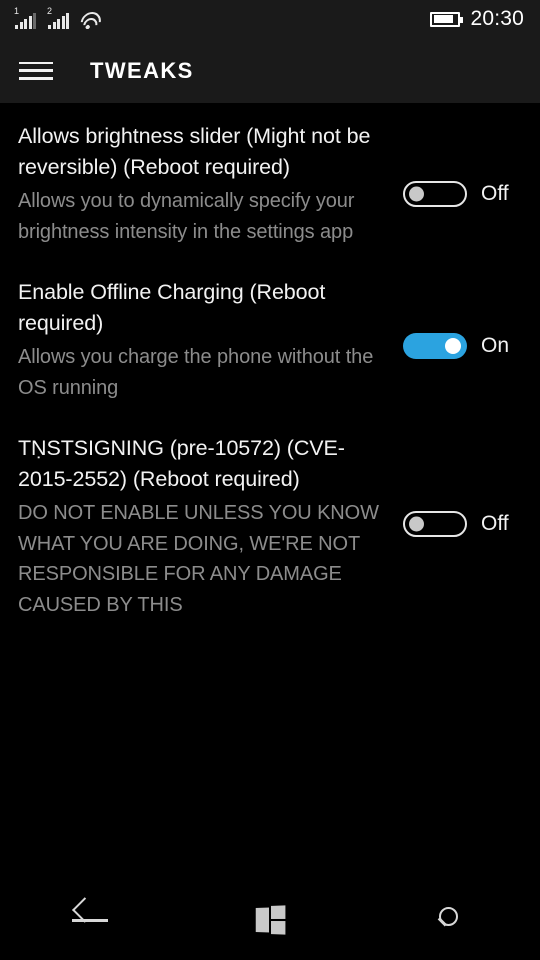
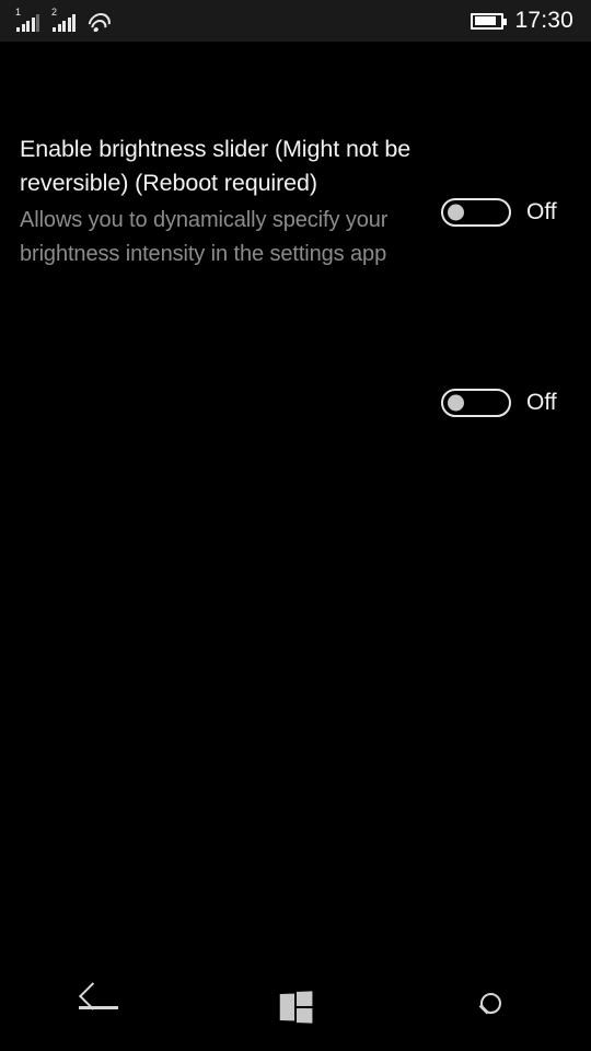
  1
  2
- 20:30
+ 17:30
- TWEAKS
- Allows brightness slider (Might not be reversible) (Reboot required)
+ Enable brightness slider (Might not be reversible) (Reboot required)
  Allows you to dynamically specify your brightness intensity in the settings app
  Off
- Enable Offline Charging (Reboot required)
- Allows you charge the phone without the OS running
- On
- TṆSTSIGNING (pre-10572) (CVE-2015-2552) (Reboot required)
- DO NOT ENABLE UNLESS YOU KNOW WHAT YOU ARE DOING, WE'RE NOT RESPONSIBLE FOR ANY DAMAGE CAUSED BY THIS
  Off
